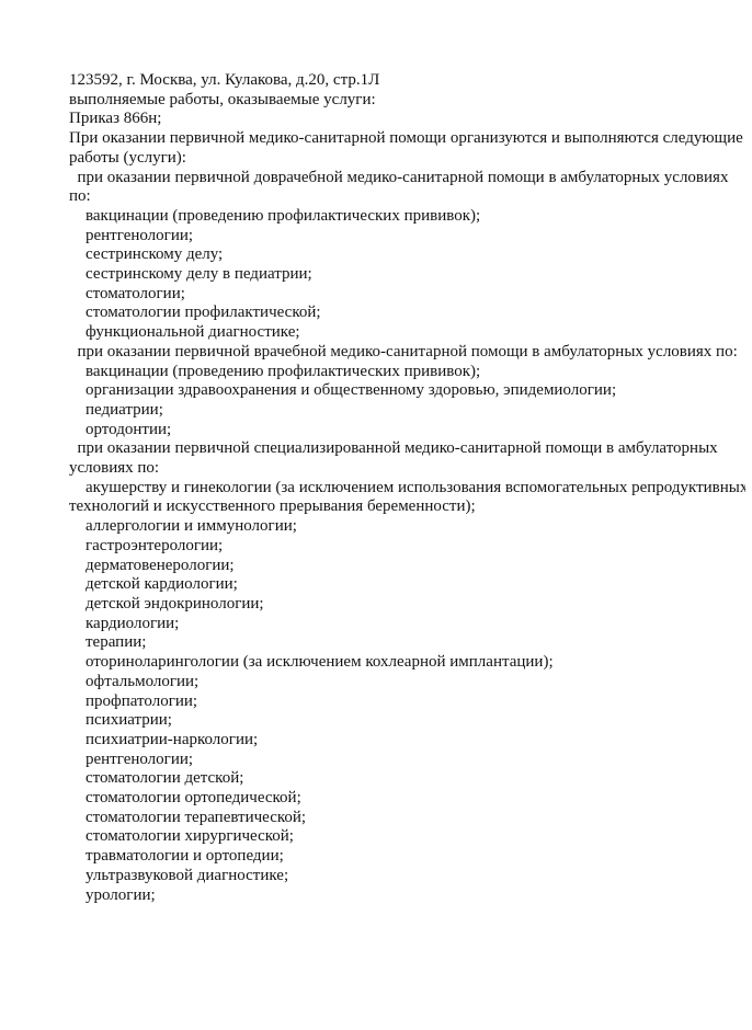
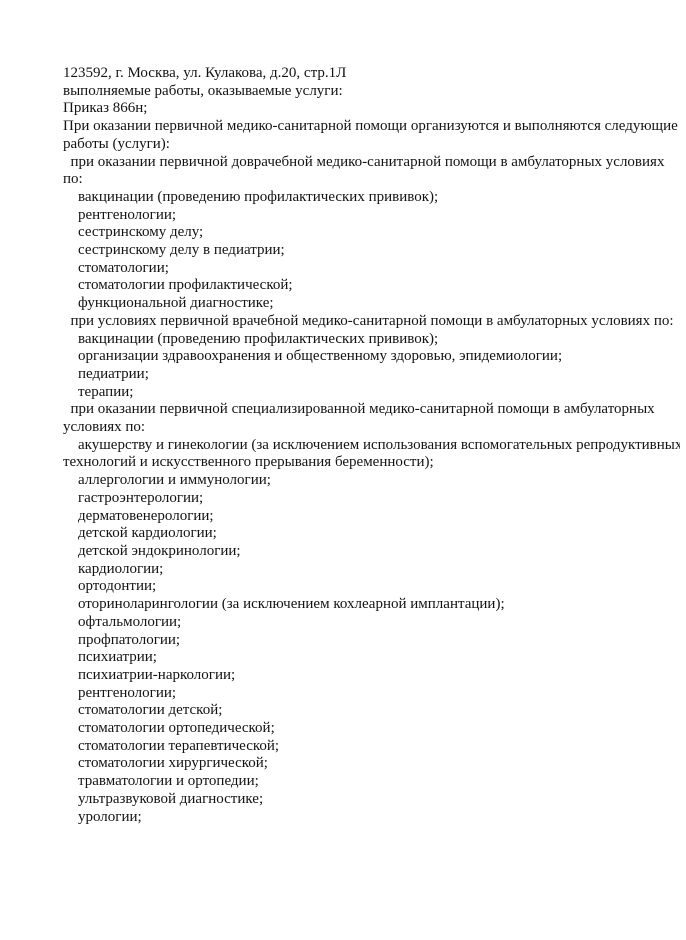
  123592, г. Москва, ул. Кулакова, д.20, стр.1Л
  выполняемые работы, оказываемые услуги:
  Приказ 866н;
  При оказании первичной медико-санитарной помощи организуются и выполняются следующие
  работы (услуги):
  при оказании первичной доврачебной медико-санитарной помощи в амбулаторных условиях
  по:
  вакцинации (проведению профилактических прививок);
  рентгенологии;
  сестринскому делу;
  сестринскому делу в педиатрии;
  стоматологии;
  стоматологии профилактической;
  функциональной диагностике;
- при оказании первичной врачебной медико-санитарной помощи в амбулаторных условиях по:
+ при условиях первичной врачебной медико-санитарной помощи в амбулаторных условиях по:
  вакцинации (проведению профилактических прививок);
  организации здравоохранения и общественному здоровью, эпидемиологии;
  педиатрии;
- ортодонтии;
+ терапии;
  при оказании первичной специализированной медико-санитарной помощи в амбулаторных
  условиях по:
  акушерству и гинекологии (за исключением использования вспомогательных репродуктивных
  технологий и искусственного прерывания беременности);
  аллергологии и иммунологии;
  гастроэнтерологии;
  дерматовенерологии;
  детской кардиологии;
  детской эндокринологии;
  кардиологии;
- терапии;
+ ортодонтии;
  оториноларингологии (за исключением кохлеарной имплантации);
  офтальмологии;
  профпатологии;
  психиатрии;
  психиатрии-наркологии;
  рентгенологии;
  стоматологии детской;
  стоматологии ортопедической;
  стоматологии терапевтической;
  стоматологии хирургической;
  травматологии и ортопедии;
  ультразвуковой диагностике;
  урологии;
